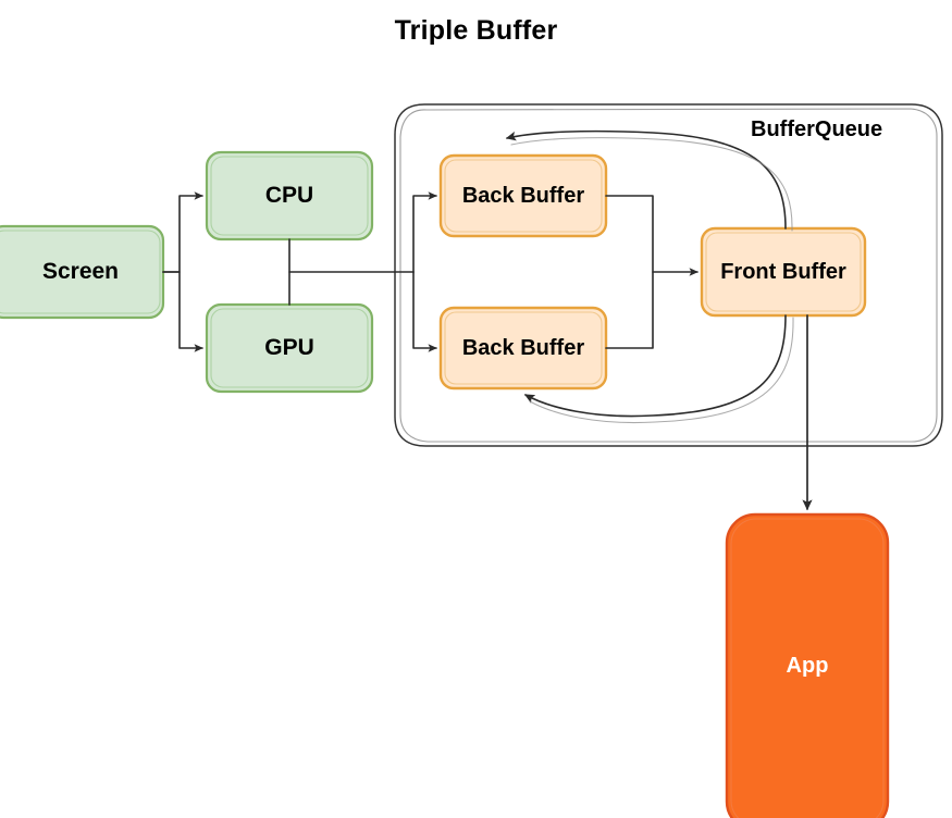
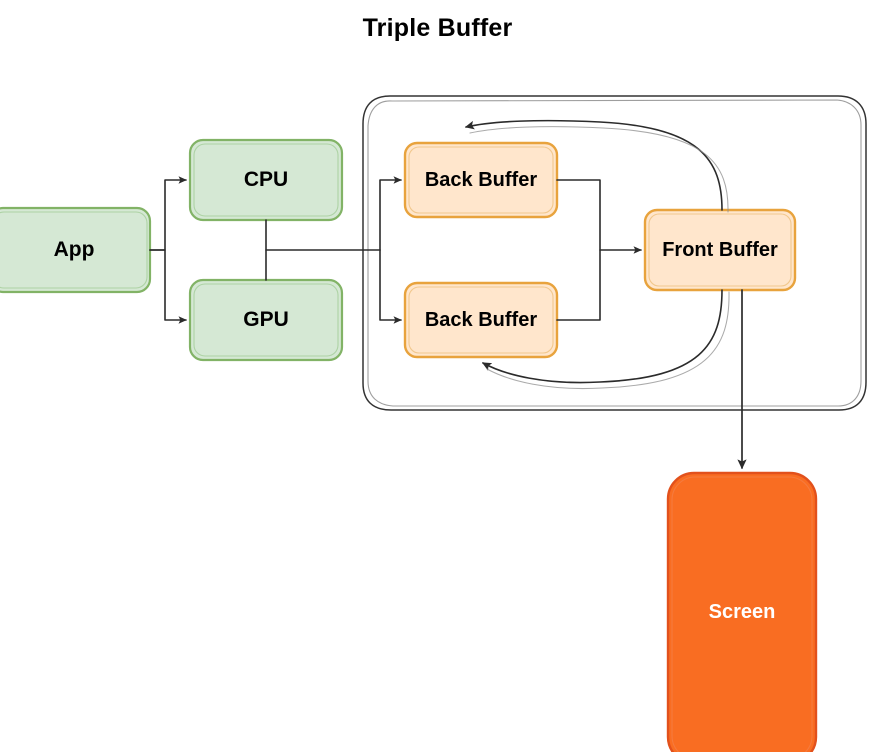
  Triple Buffer
- BufferQueue
- Screen
+ App
  CPU
  GPU
  Back Buffer
  Back Buffer
  Front Buffer
- App
+ Screen
